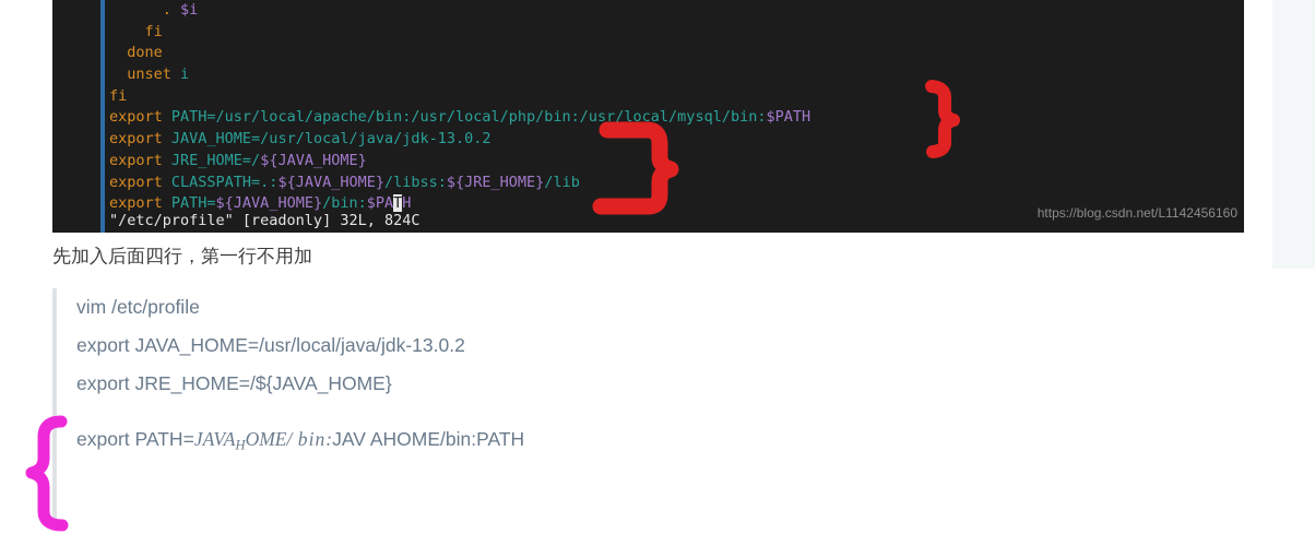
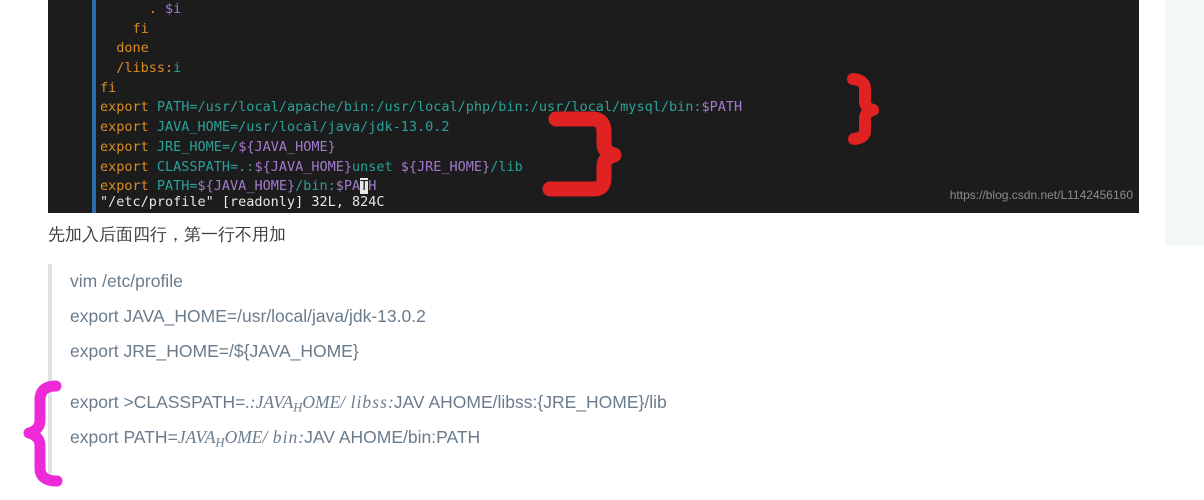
  . $i
  fi
  done
- unset i
+ /libss:i
  fi
  export PATH=/usr/local/apache/bin:/usr/local/php/bin:/usr/local/mysql/bin:$PATH
  export JAVA_HOME=/usr/local/java/jdk-13.0.2
  export JRE_HOME=/${JAVA_HOME}
- export CLASSPATH=.:${JAVA_HOME}/libss:${JRE_HOME}/lib
+ export CLASSPATH=.:${JAVA_HOME}unset ${JRE_HOME}/lib
  export PATH=${JAVA_HOME}/bin:$PATH
  "/etc/profile" [readonly] 32L, 824C
  https://blog.csdn.net/L1142456160
  先加入后面四行，第一行不用加
  vim /etc/profile
  export JAVA_HOME=/usr/local/java/jdk-13.0.2
  export JRE_HOME=/${JAVA_HOME}
+ export >CLASSPATH=.:JAVAHOME/ libss:JAV AHOME/libss:{JRE_HOME}/lib
  export PATH=JAVAHOME/ bin:JAV AHOME/bin:PATH
